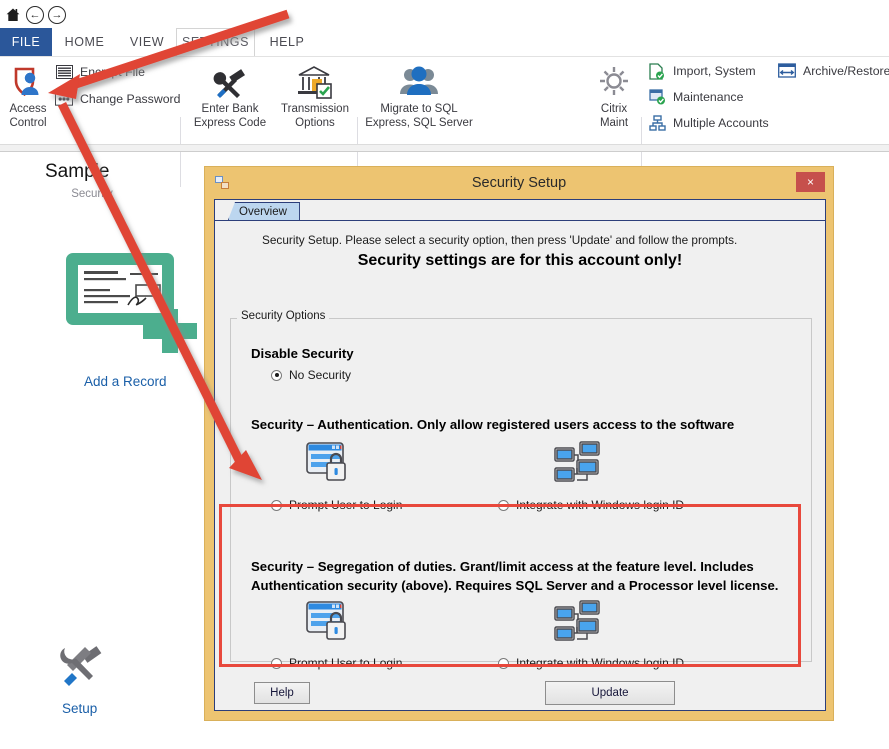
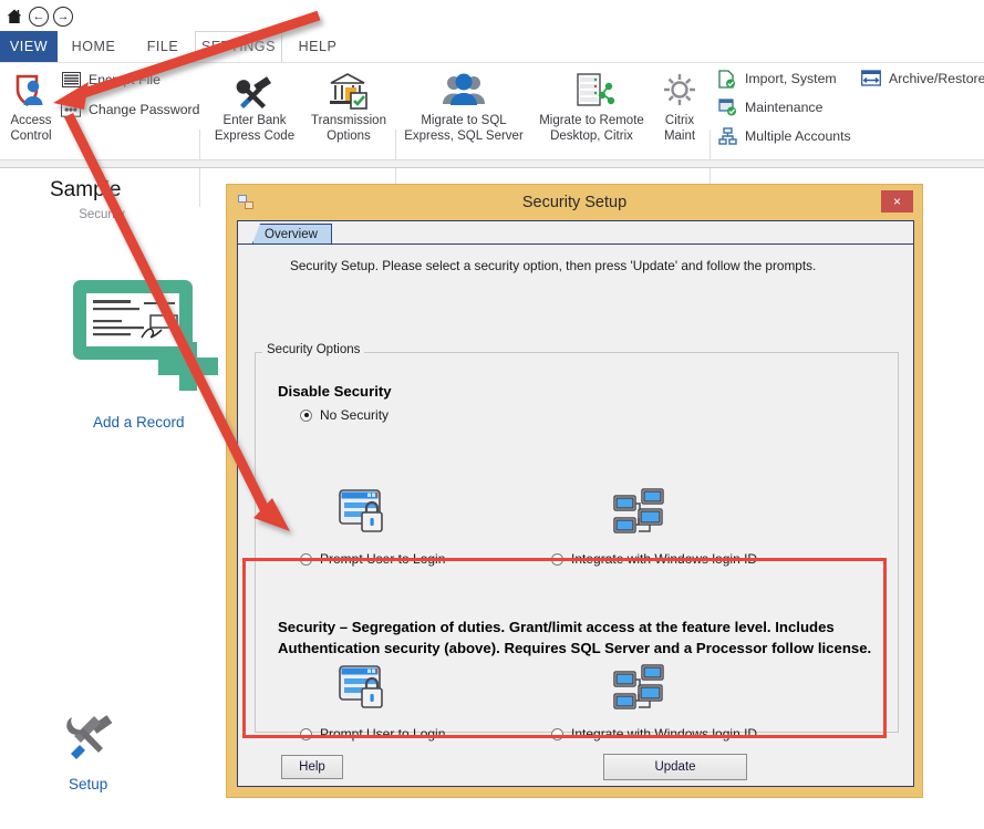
  ←
  →
- FILE
+ VIEW
  HOME
- VIEW
+ FILE
  HELP
  Access
  Control
  Change Password
  Enter Bank
  Express Code
  Transmission
  Options
  Migrate to SQL
  Express, SQL Server
+ Migrate to Remote
+ Desktop, Citrix
  Citrix
  Maint
  Import, System
  Maintenance
  Multiple Accounts
  Archive/Restore
  Sampe
  Add a Record
  Setup
  Security Setup
  ×
  Overview
  Security Setup. Please select a security option, then press 'Update' and follow the prompts.
- Security settings are for this account only!
  Security Options
  Disable Security
  No Security
- Security – Authentication. Only allow registered users access to the software
  Prompt User to Login
  Integrate with Windows login ID
  Security – Segregation of duties. Grant/limit access at the feature level. Includes
- Authentication security (above). Requires SQL Server and a Processor level license.
+ Authentication security (above). Requires SQL Server and a Processor follow license.
  Prompt User to Login
  Integrate with Windows login ID
  Help
  Update
